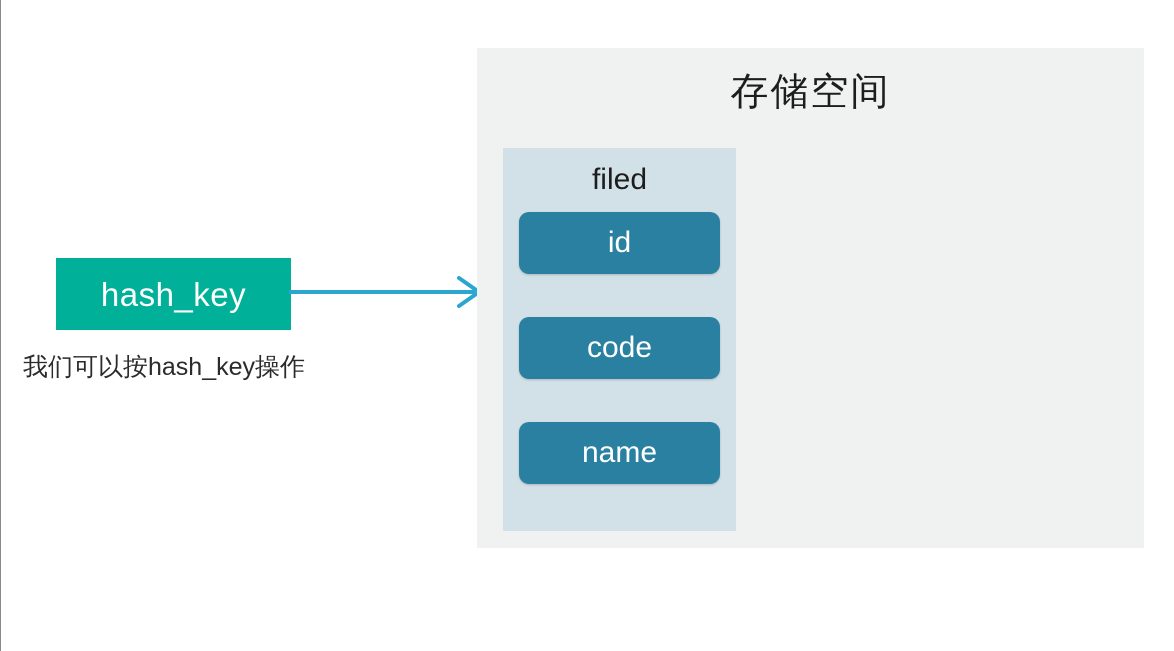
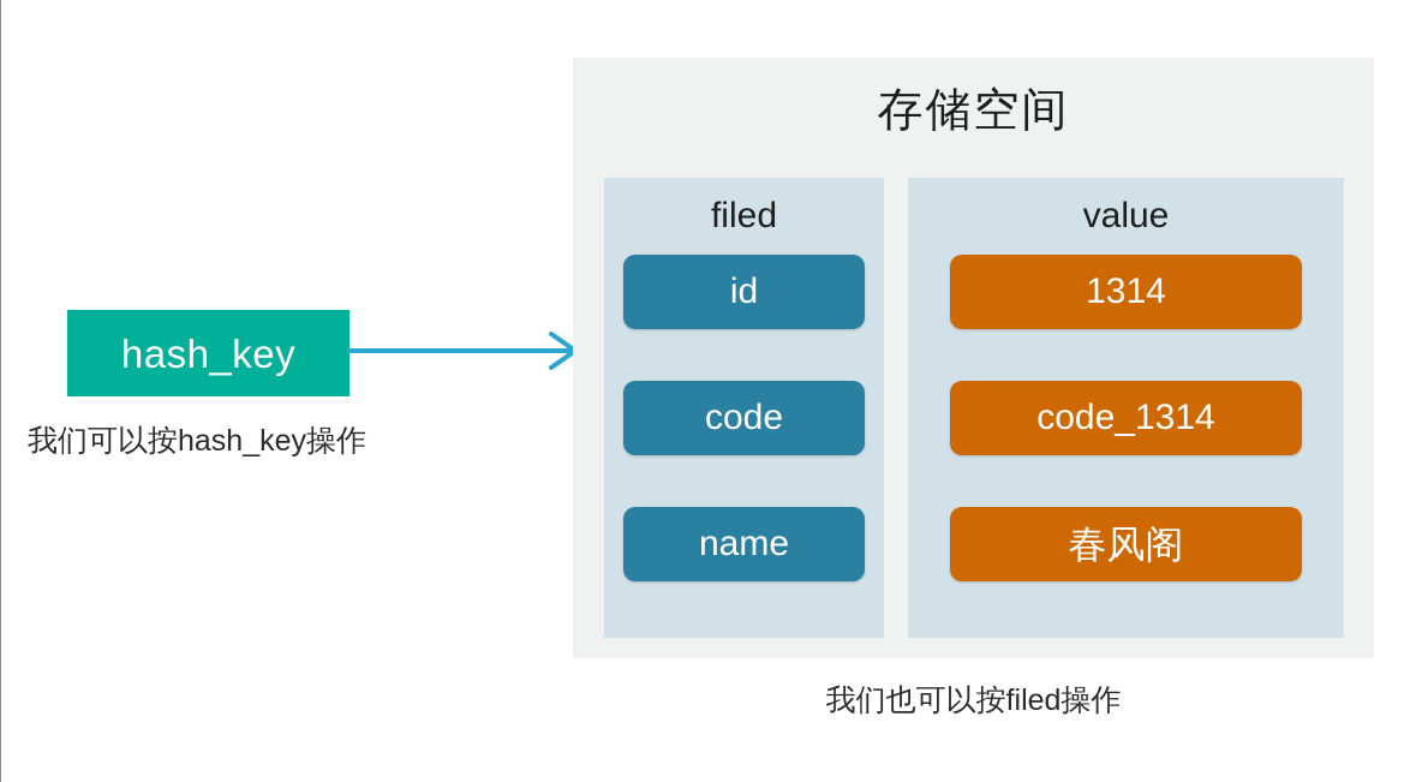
  hash_key
  我们可以按hash_key操作
  存储空间
  filed
  id
  code
  name
+ value
+ 1314
+ code_1314
+ 春风阁
+ 我们也可以按filed操作
